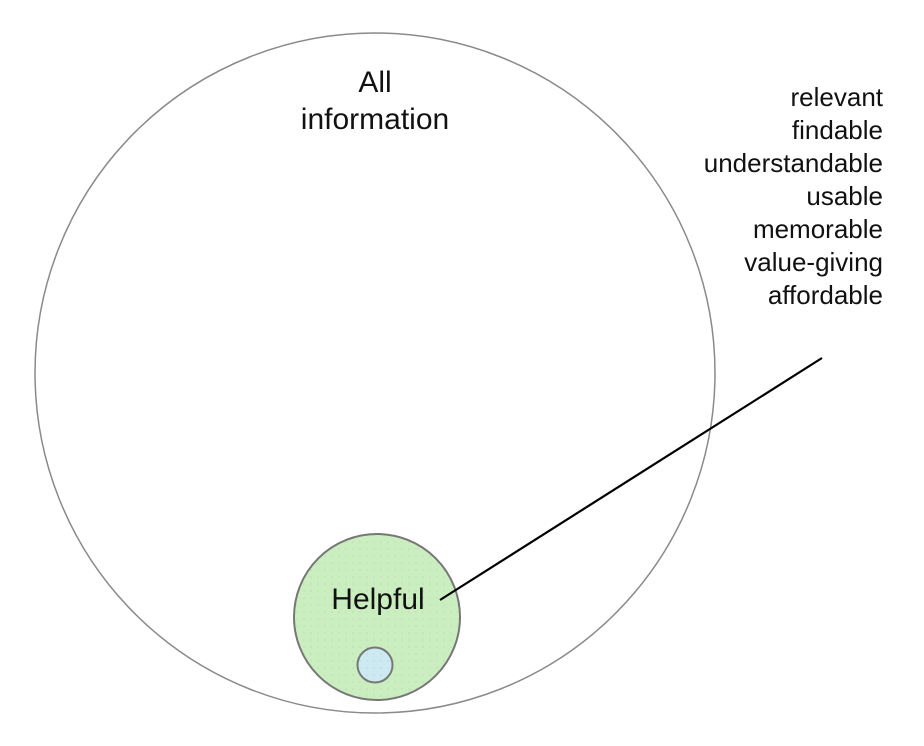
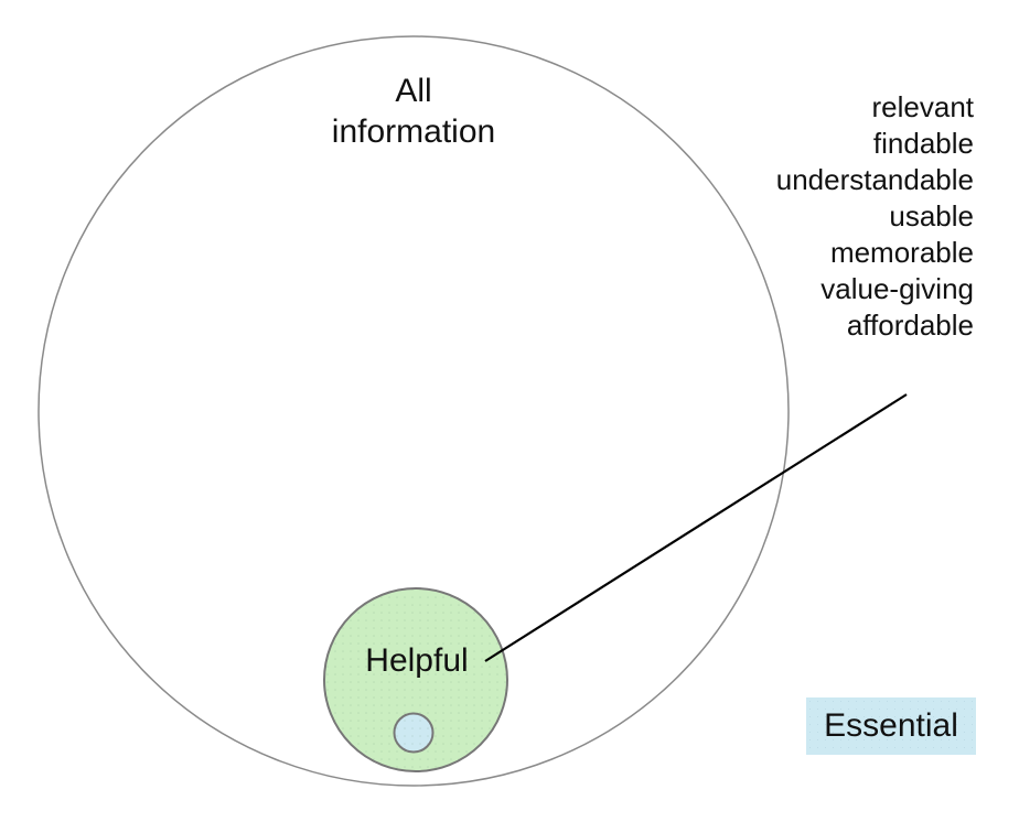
  All
  information
  Helpful
  relevant
  findable
  understandable
  usable
  memorable
  value-giving
  affordable
+ Essential
